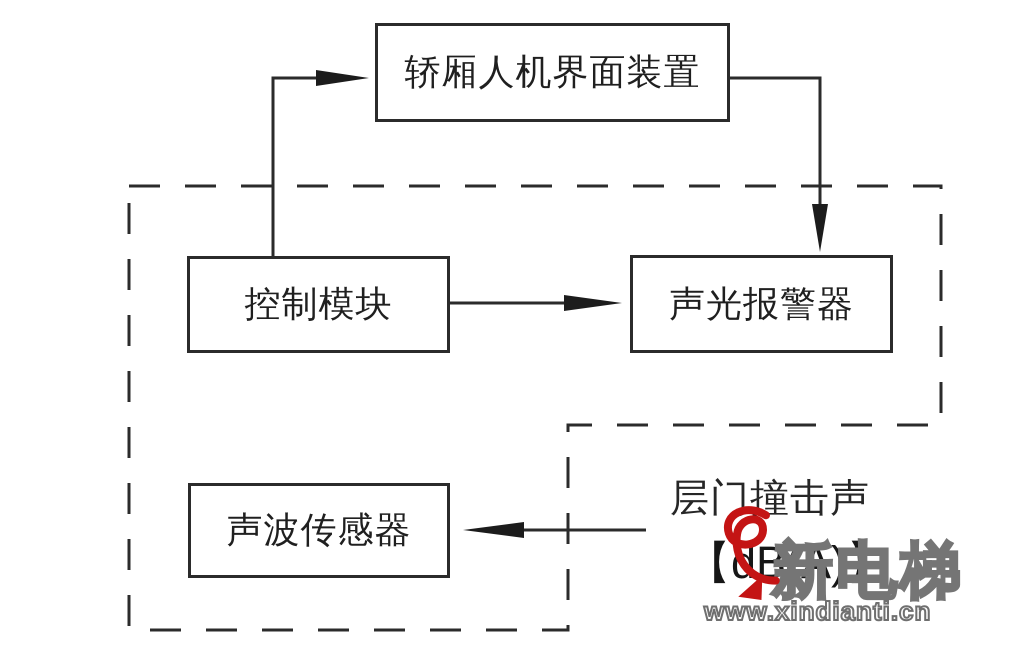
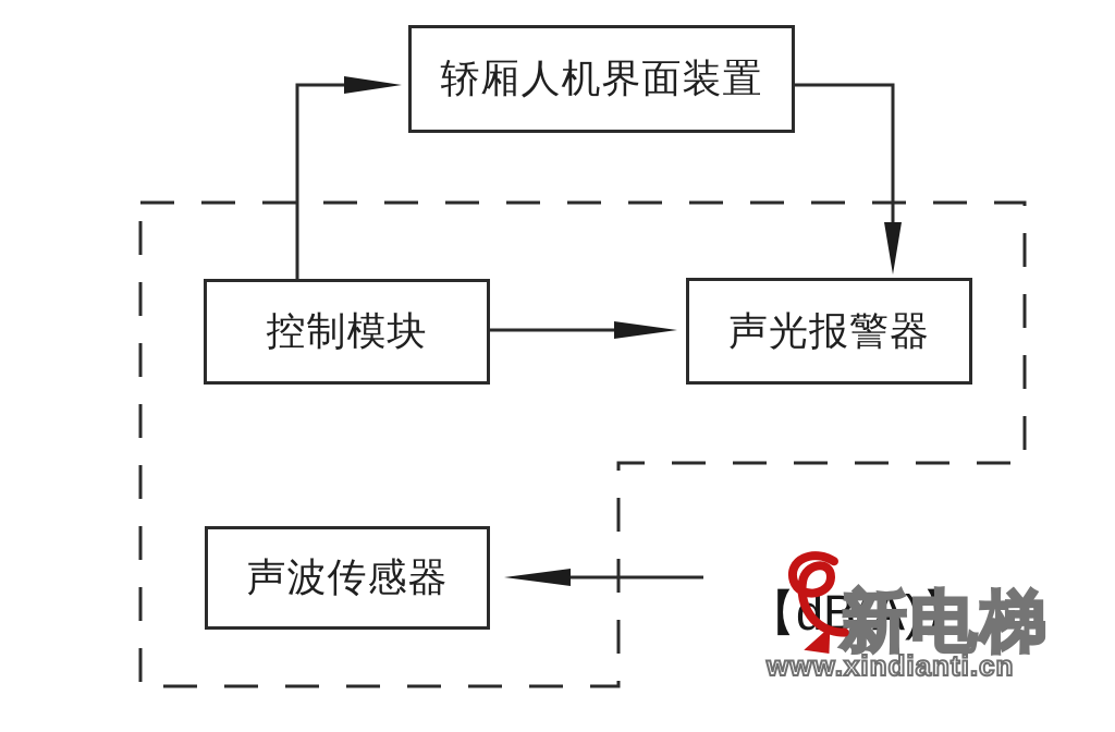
  轿厢人机界面装置
  控制模块
  声光报警器
  声波传感器
- 层门撞击声
  【B(A)】
  新电梯
  www.xindianti.cn
